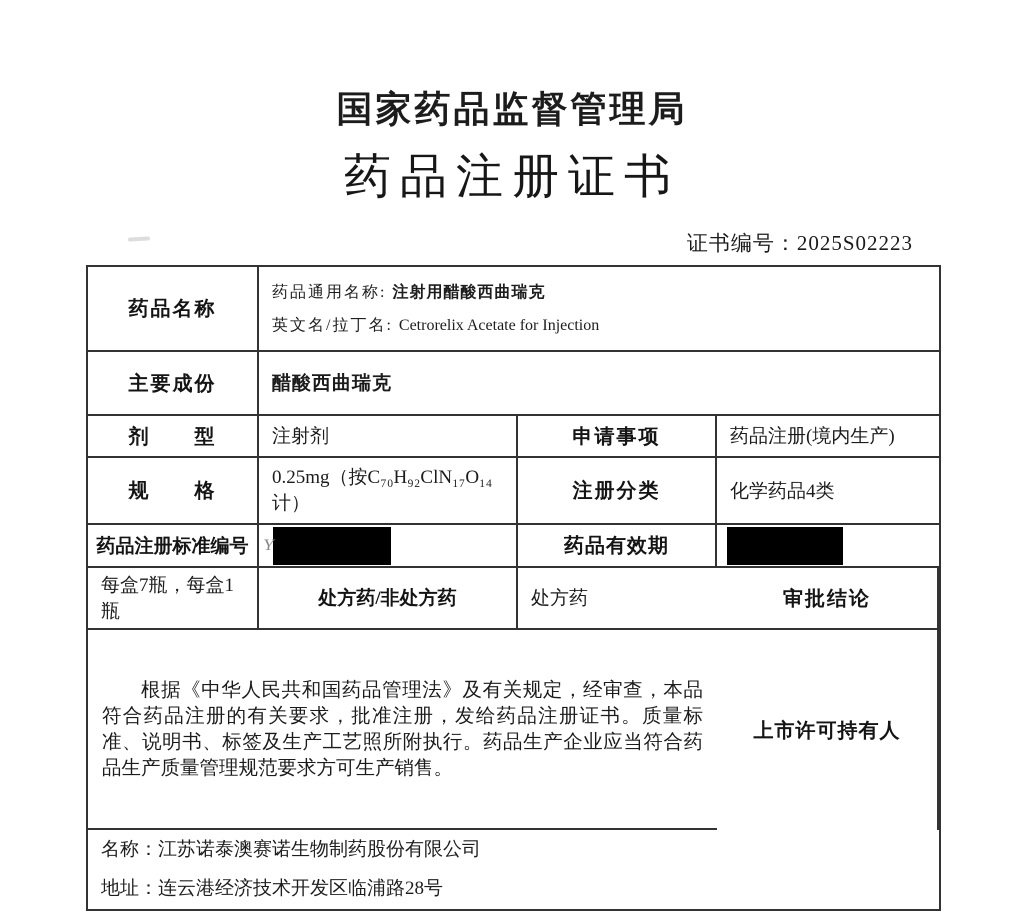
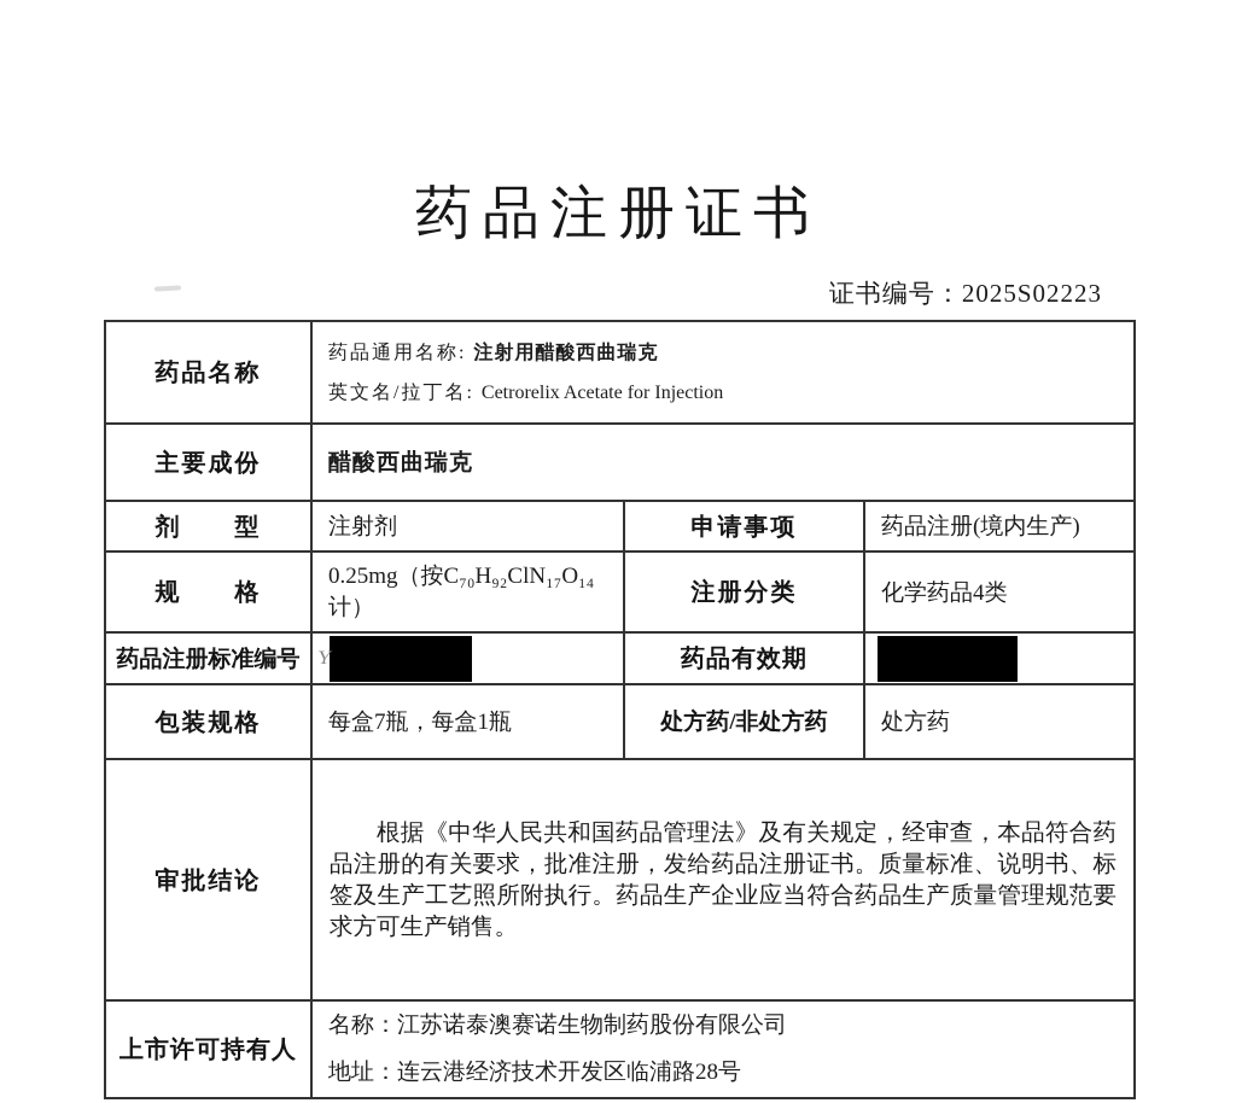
- 国家药品监督管理局
  药品注册证书
  证书编号：2025S02223
  药品名称
  药品通用名称: 注射用醋酸西曲瑞克
  英文名/拉丁名: Cetrorelix Acetate for Injection
  主要成份
  醋酸西曲瑞克
  剂 型
  注射剂
  申请事项
  药品注册(境内生产)
  规 格
  0.25mg（按C₇₀H₉₂ClN₁₇O₁₄
  计）
  注册分类
  化学药品4类
  药品注册标准编号
  药品有效期
+ 包装规格
  每盒7瓶，每盒1瓶
  处方药/非处方药
  处方药
  审批结论
  根据《中华人民共和国药品管理法》及有关规定，经审查，本品符合药品注册的有关要求，批准注册，发给药品注册证书。质量标准、说明书、标签及生产工艺照所附执行。药品生产企业应当符合药品生产质量管理规范要求方可生产销售。
  上市许可持有人
  名称：江苏诺泰澳赛诺生物制药股份有限公司
  地址：连云港经济技术开发区临浦路28号
